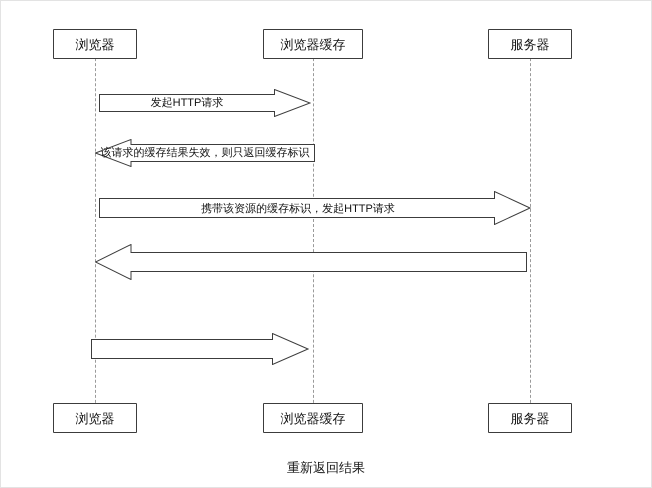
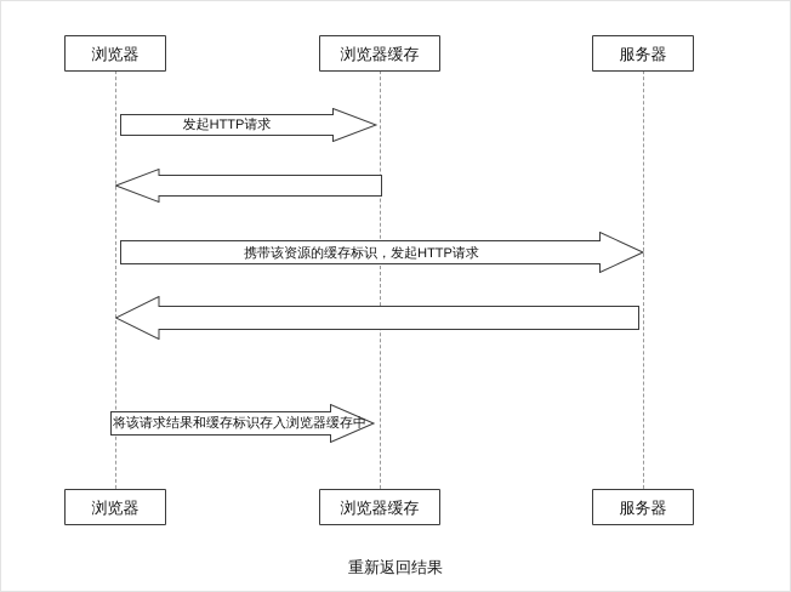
  浏览器
  浏览器缓存
  服务器
  发起HTTP请求
- 该请求的缓存结果失效，则只返回缓存标识
  携带该资源的缓存标识，发起HTTP请求
+ 将该请求结果和缓存标识存入浏览器缓存中
  浏览器
  浏览器缓存
  服务器
  重新返回结果
